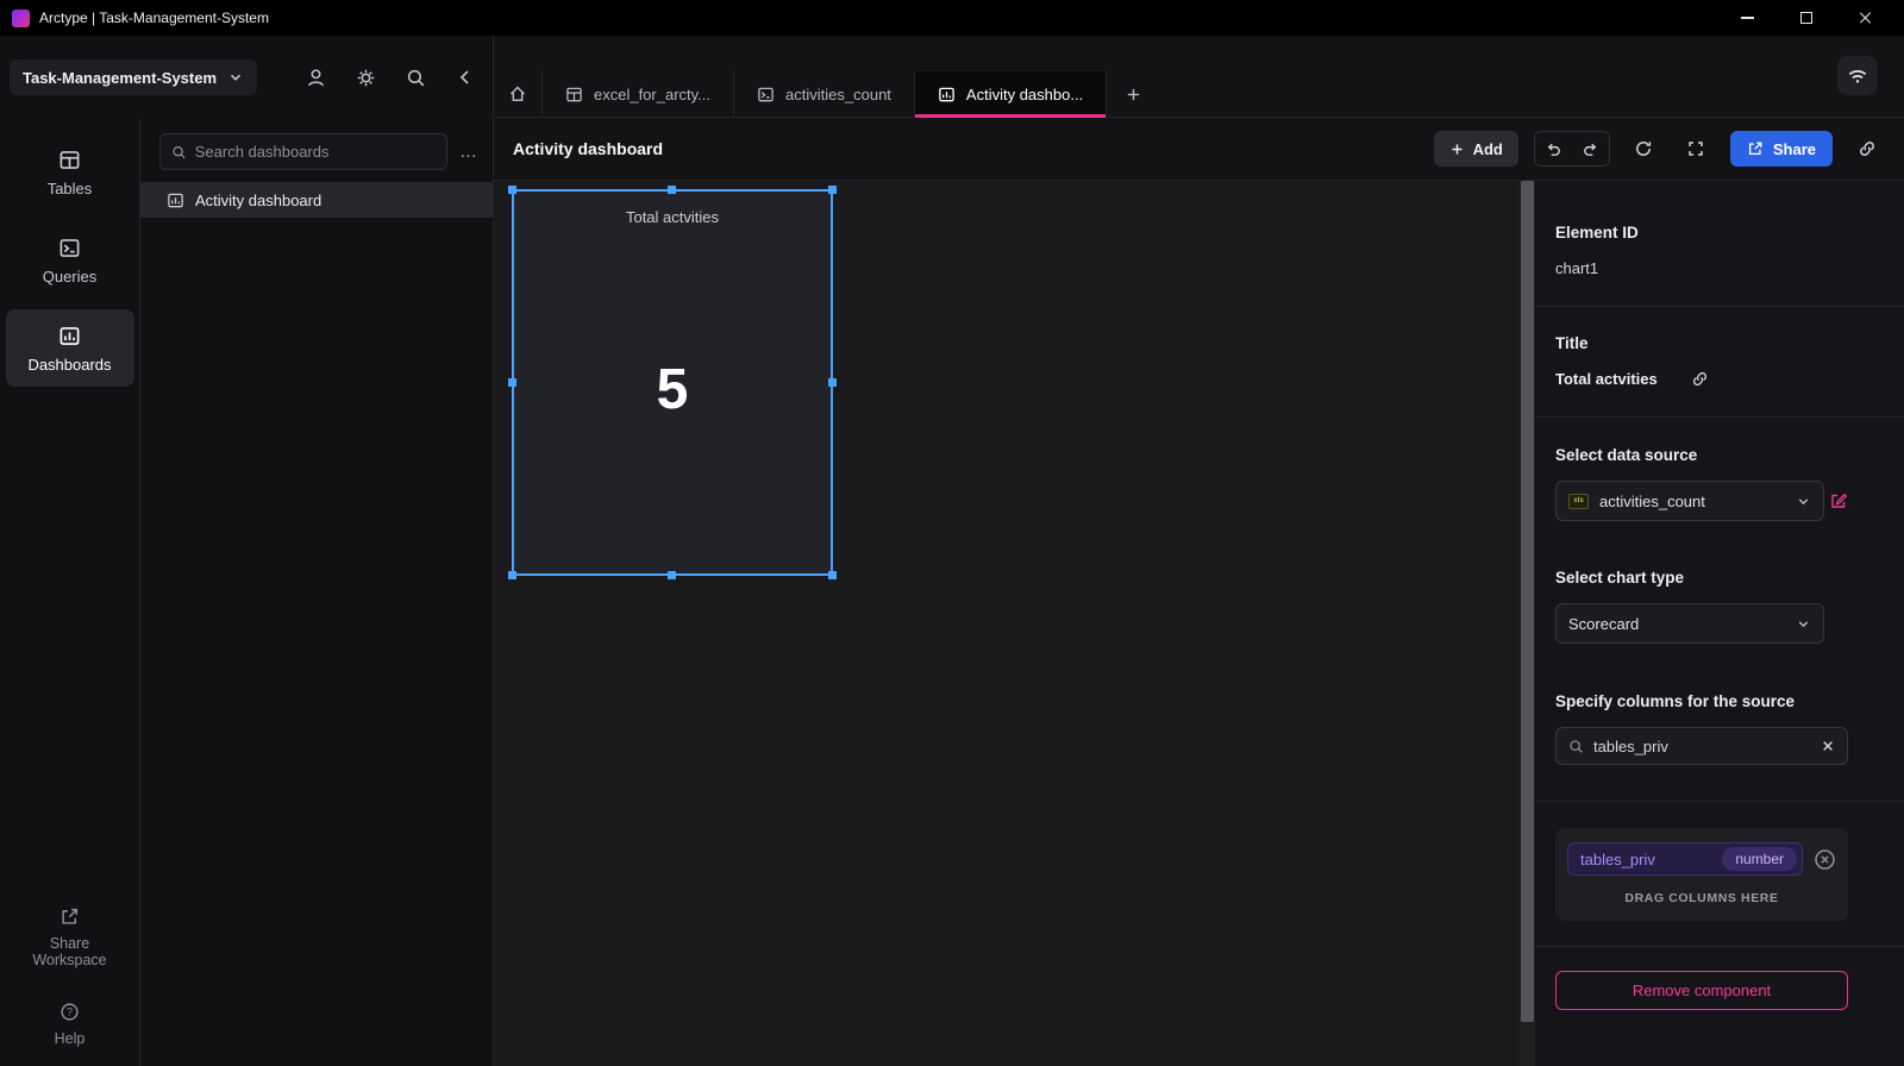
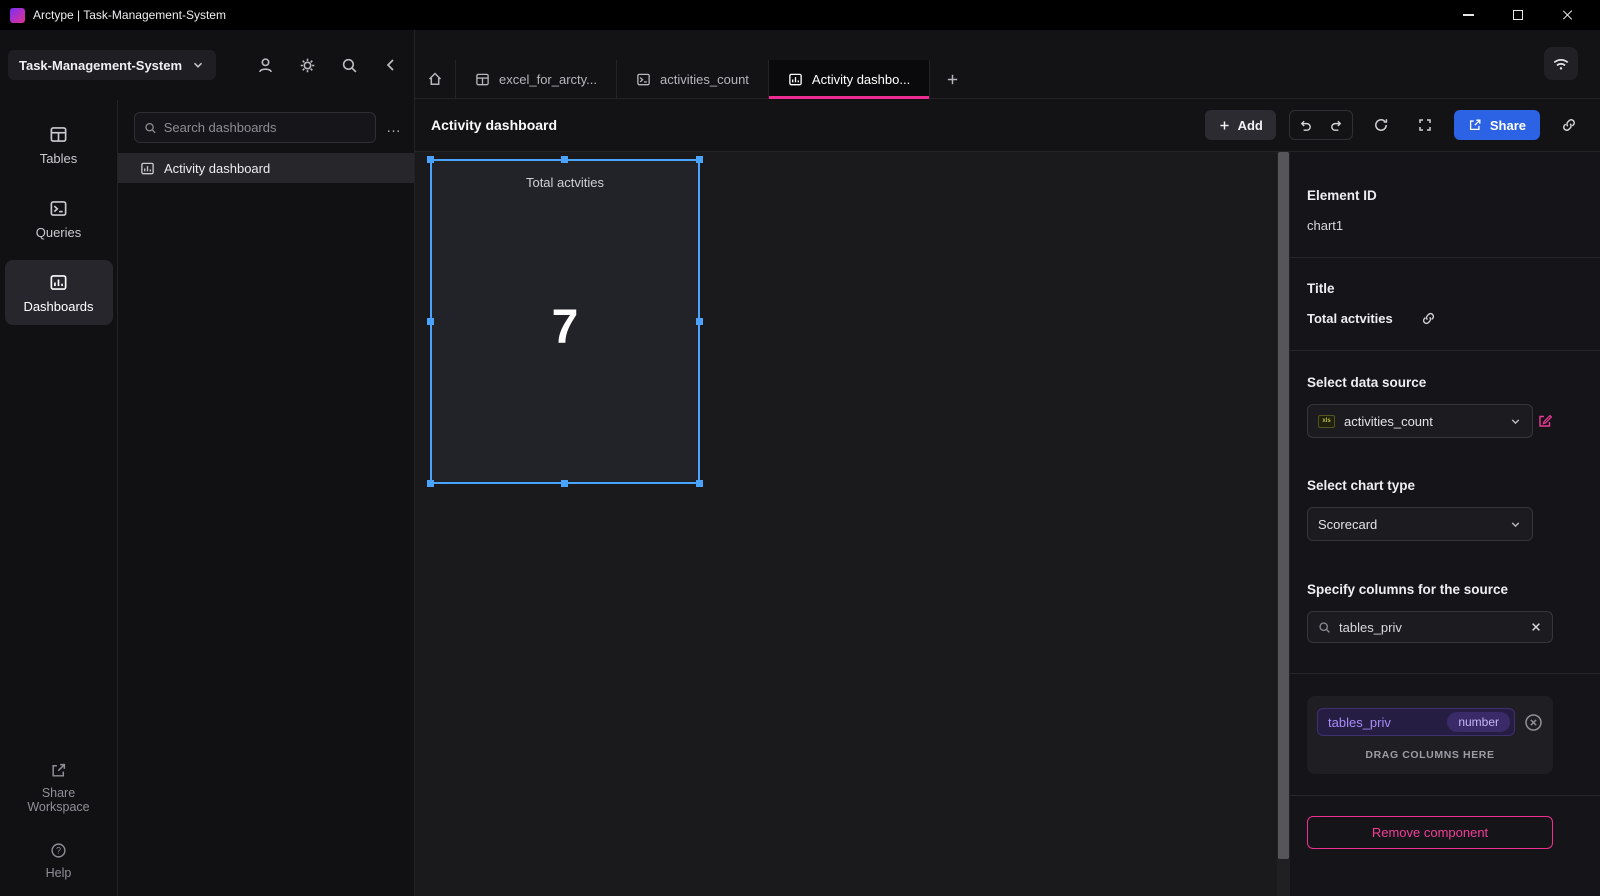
  Arctype | Task-Management-System
  Task-Management-System
  Tables
  Queries
  Dashboards
  Share Workspace
  ?
  Help
  Search dashboards
  …
  Activity dashboard
  excel_for_arcty...
  activities_count
  Activity dashbo...
  Activity dashboard
  Add
  Share
  Total actvities
- 5
+ 7
  Element ID
  chart1
  Title
  Total actvities
  Select data source
  activities_count
  Select chart type
  Scorecard
  Specify columns for the source
  tables_priv
  tables_priv
  number
  DRAG COLUMNS HERE
  Remove component
